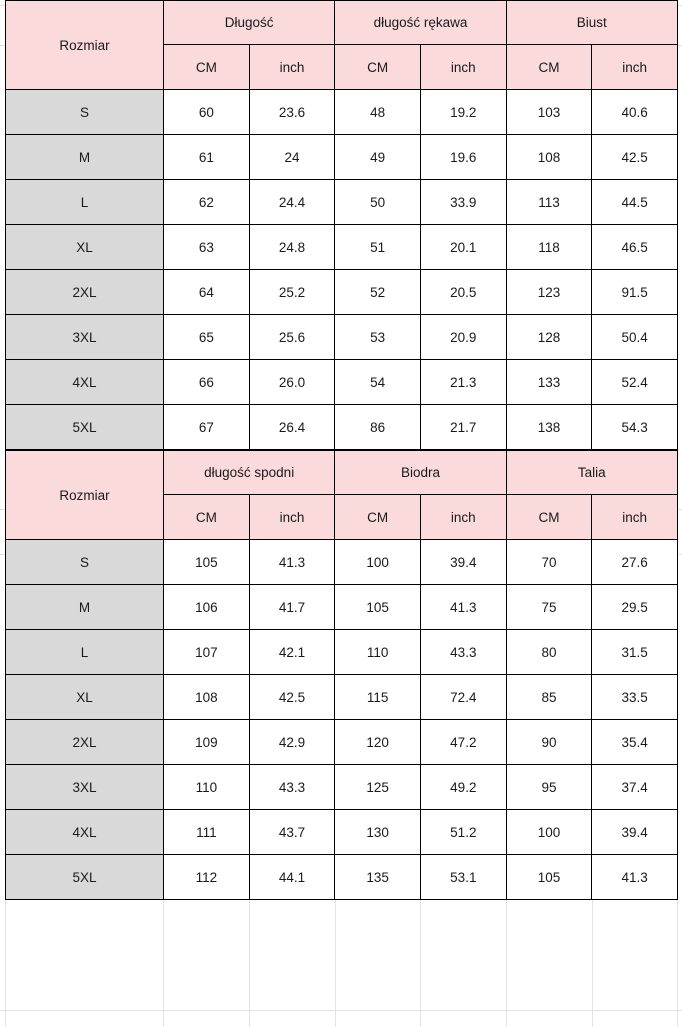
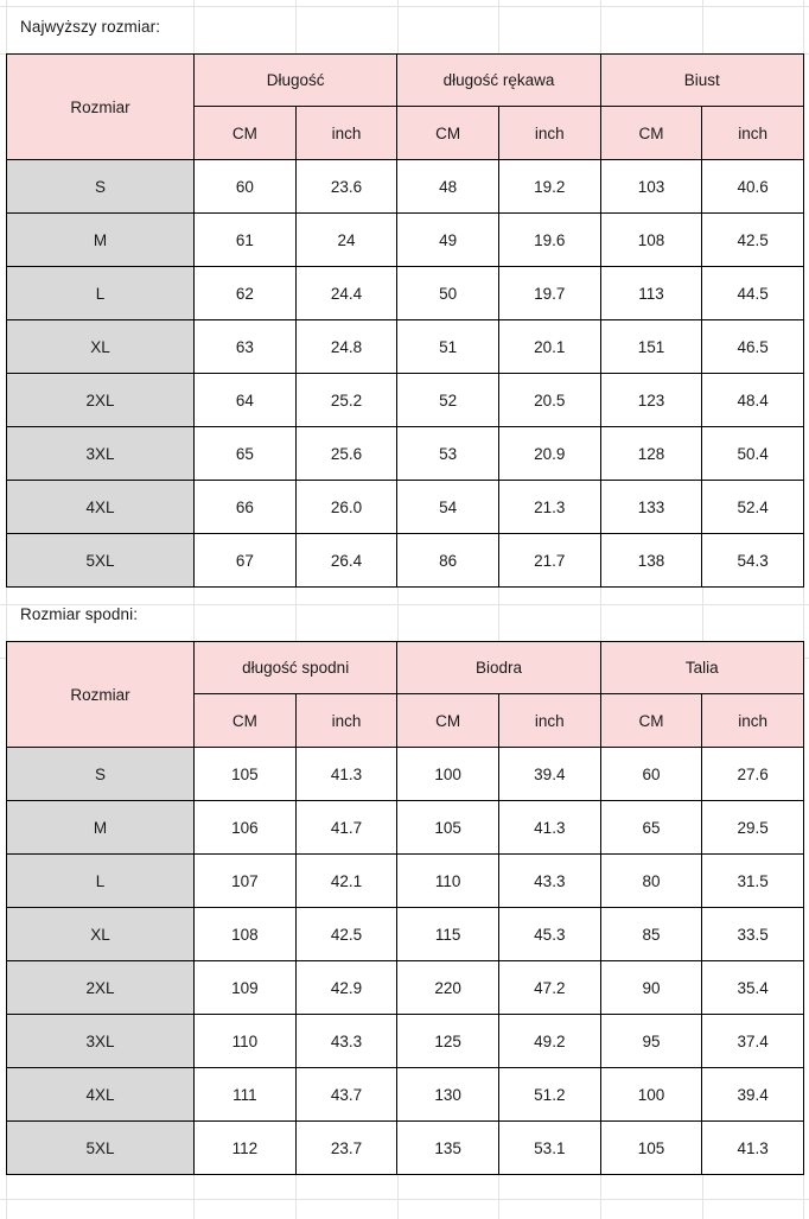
+ Najwyższy rozmiar:
  Rozmiar	Długość	długość rękawa	Biust
  CM	inch	CM	inch	CM	inch
  S	60	23.6	48	19.2	103	40.6
  M	61	24	49	19.6	108	42.5
- L	62	24.4	50	33.9	113	44.5
+ L	62	24.4	50	19.7	113	44.5
- XL	63	24.8	51	20.1	118	46.5
+ XL	63	24.8	51	20.1	151	46.5
- 2XL	64	25.2	52	20.5	123	91.5
+ 2XL	64	25.2	52	20.5	123	48.4
  3XL	65	25.6	53	20.9	128	50.4
  4XL	66	26.0	54	21.3	133	52.4
  5XL	67	26.4	86	21.7	138	54.3
+ Rozmiar spodni:
  Rozmiar	długość spodni	Biodra	Talia
  CM	inch	CM	inch	CM	inch
- S	105	41.3	100	39.4	70	27.6
+ S	105	41.3	100	39.4	60	27.6
- M	106	41.7	105	41.3	75	29.5
+ M	106	41.7	105	41.3	65	29.5
  L	107	42.1	110	43.3	80	31.5
- XL	108	42.5	115	72.4	85	33.5
+ XL	108	42.5	115	45.3	85	33.5
- 2XL	109	42.9	120	47.2	90	35.4
+ 2XL	109	42.9	220	47.2	90	35.4
  3XL	110	43.3	125	49.2	95	37.4
  4XL	111	43.7	130	51.2	100	39.4
- 5XL	112	44.1	135	53.1	105	41.3
+ 5XL	112	23.7	135	53.1	105	41.3
